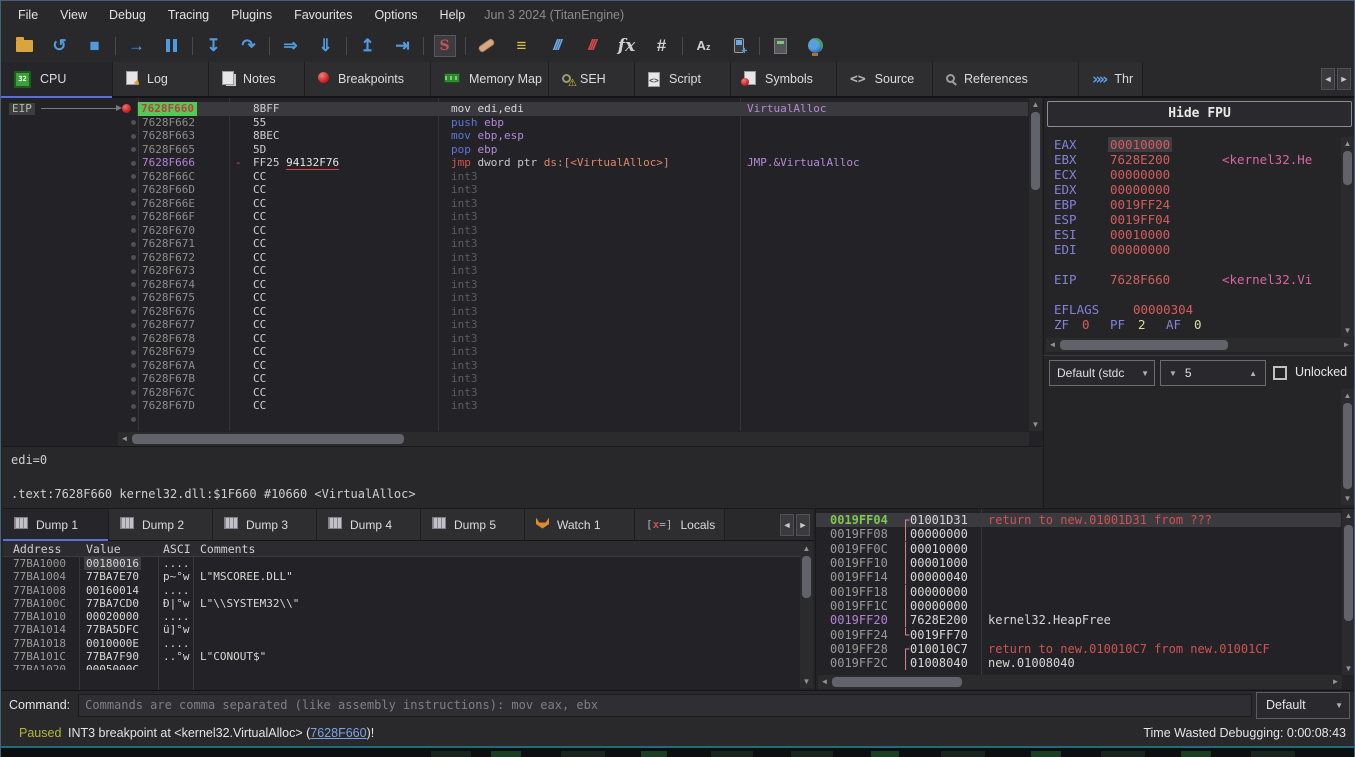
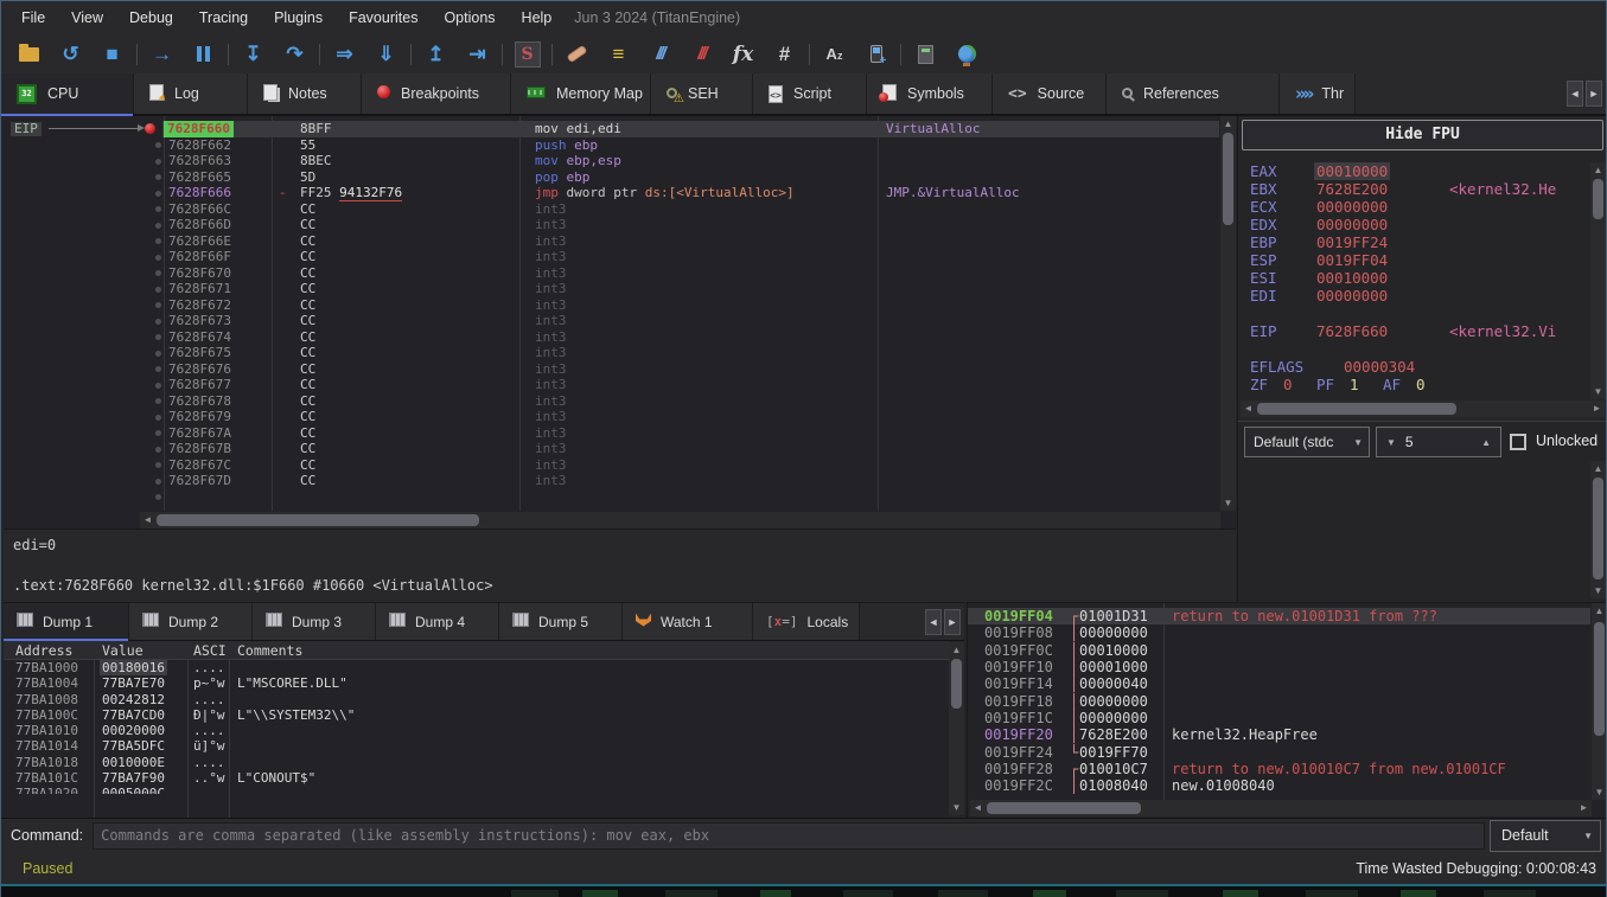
  File
  View
  Debug
  Tracing
  Plugins
  Favourites
  Options
  Help
  Jun 3 2024 (TitanEngine)
  ↺
  ■
  →
  ↧
  ↷
  ⇒
  ⇓
  ↥
  ⇥
  S
  ≡
  ///
  ///
  fx
  #
  Az
  32
  CPU
  Log
  Notes
  Breakpoints
  Memory Map
  ⚠
  SEH
  <>
  Script
  Symbols
  <>
  Source
  References
  »»
  Thr
  ◄
  ►
  EIP
  7628F660
  8BFF
  mov edi,edi
  VirtualAlloc
  7628F662
  55
  push ebp
  7628F663
  8BEC
  mov ebp,esp
  7628F665
  5D
  pop ebp
  7628F666
  -
  FF25 94132F76
  jmp dword ptr ds:[<VirtualAlloc>]
  JMP.&VirtualAlloc
  7628F66C
  CC
  int3
  7628F66D
  CC
  int3
  7628F66E
  CC
  int3
  7628F66F
  CC
  int3
  7628F670
  CC
  int3
  7628F671
  CC
  int3
  7628F672
  CC
  int3
  7628F673
  CC
  int3
  7628F674
  CC
  int3
  7628F675
  CC
  int3
  7628F676
  CC
  int3
  7628F677
  CC
  int3
  7628F678
  CC
  int3
  7628F679
  CC
  int3
  7628F67A
  CC
  int3
  7628F67B
  CC
  int3
  7628F67C
  CC
  int3
  7628F67D
  CC
  int3
  ▲
  ▼
  ◄
  edi=0
  .text:7628F660 kernel32.dll:$1F660 #10660 <VirtualAlloc>
  Hide FPU
  EAX
  00010000
  EBX
  7628E200
  <kernel32.He
  ECX
  00000000
  EDX
  00000000
  EBP
  0019FF24
  ESP
  0019FF04
  ESI
  00010000
  EDI
  00000000
  EIP
  7628F660
  <kernel32.Vi
  EFLAGS
  00000304
  ZF
  0
  PF
- 2
+ 1
  AF
  0
  ▲
  ▼
  ◄
  ►
  Default (stdc
  ▼
  ▼
  5
  ▲
  Unlocked
  ▲
  ▼
  Dump 1
  Dump 2
  Dump 3
  Dump 4
  Dump 5
  Watch 1
  [x=]
  Locals
  ◄
  ►
  Address
  Value
  ASCI
  Comments
  77BA1000
  00180016
  ....
  77BA1004
  77BA7E70
  p~°w
  L"MSCOREE.DLL"
  77BA1008
- 00160014
+ 00242812
  ....
  77BA100C
  77BA7CD0
  Ð|°w
  L"\\SYSTEM32\\"
  77BA1010
  00020000
  ....
  77BA1014
  77BA5DFC
  ü]°w
  77BA1018
  0010000E
  ....
  77BA101C
  77BA7F90
  ..°w
  L"CONOUT$"
  77BA1020
  0005000C
  ▲
  ▼
  0019FF04
  ┌
  01001D31
  return to new.01001D31 from ???
  0019FF08
  │
  00000000
  0019FF0C
  │
  00010000
  0019FF10
  │
  00001000
  0019FF14
  │
  00000040
  0019FF18
  │
  00000000
  0019FF1C
  │
  00000000
  0019FF20
  │
  7628E200
  kernel32.HeapFree
  0019FF24
  └
  0019FF70
  0019FF28
  ┌
  010010C7
  return to new.010010C7 from new.01001CF
  0019FF2C
  │
  01008040
  new.01008040
  ▲
  ▼
  ◄
  ►
  Command:
  Commands are comma separated (like assembly instructions): mov eax, ebx
  Default
  ▼
  Paused
- INT3 breakpoint at <kernel32.VirtualAlloc> (7628F660)!
  Time Wasted Debugging: 0:00:08:43
